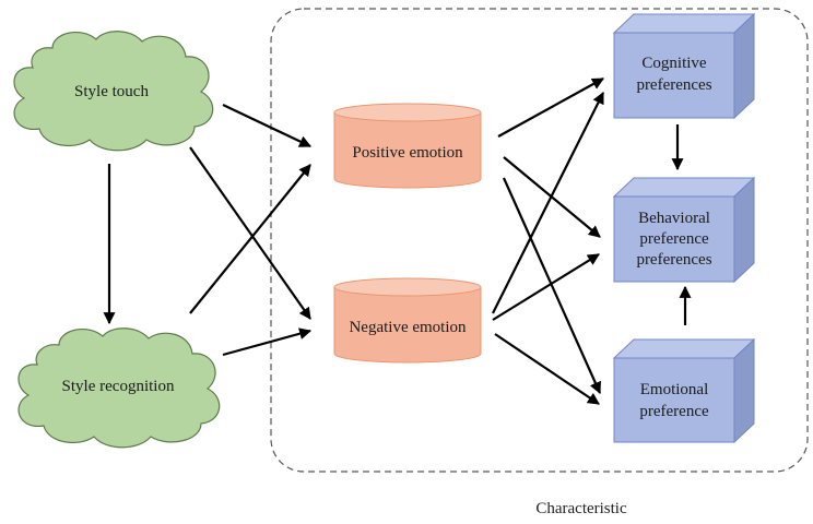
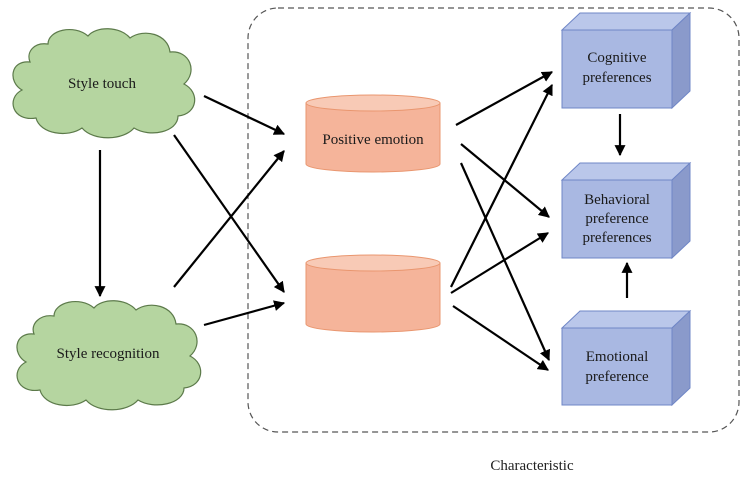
  Characteristic
  Style touch
  Style recognition
  Positive emotion
- Negative emotion
  Cognitive
  preferences
  Behavioral
  preference
  preferences
  Emotional
  preference
